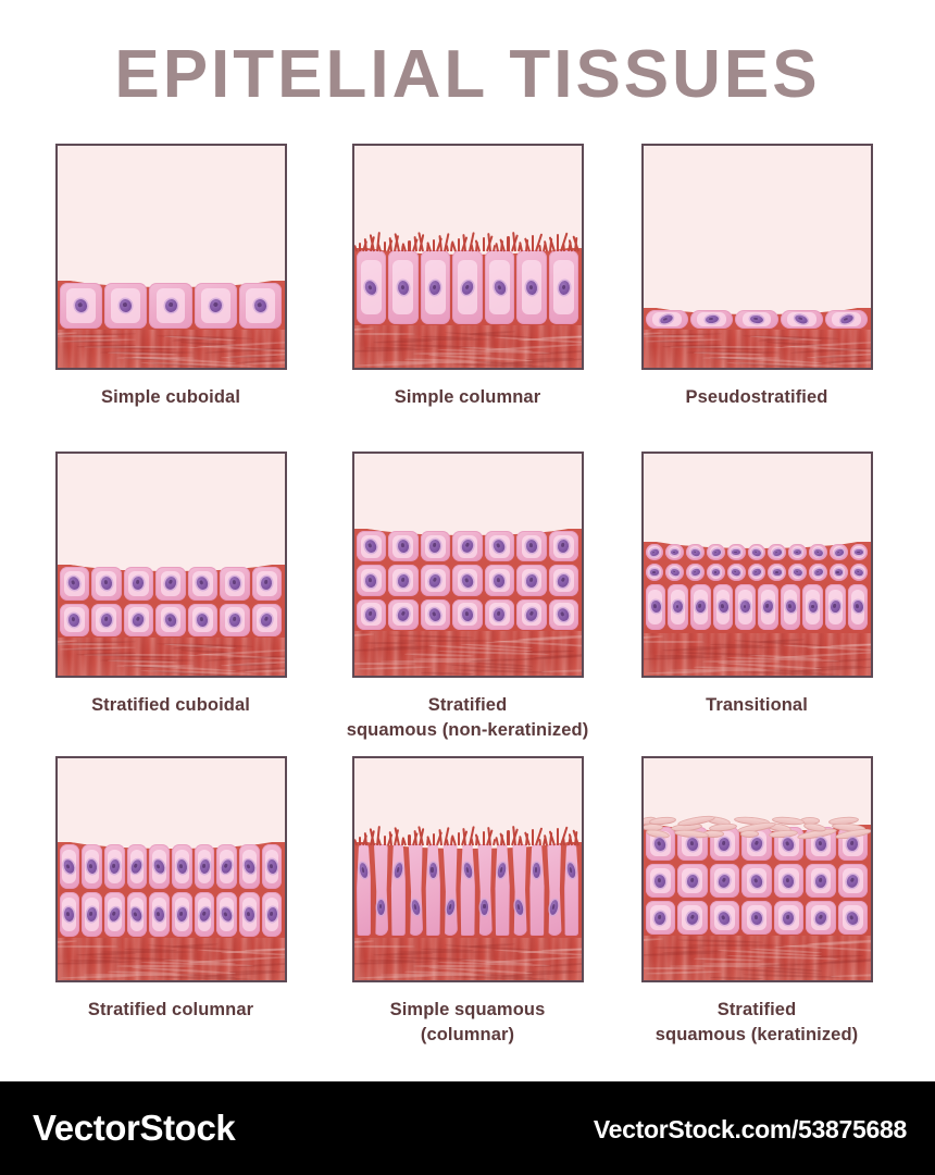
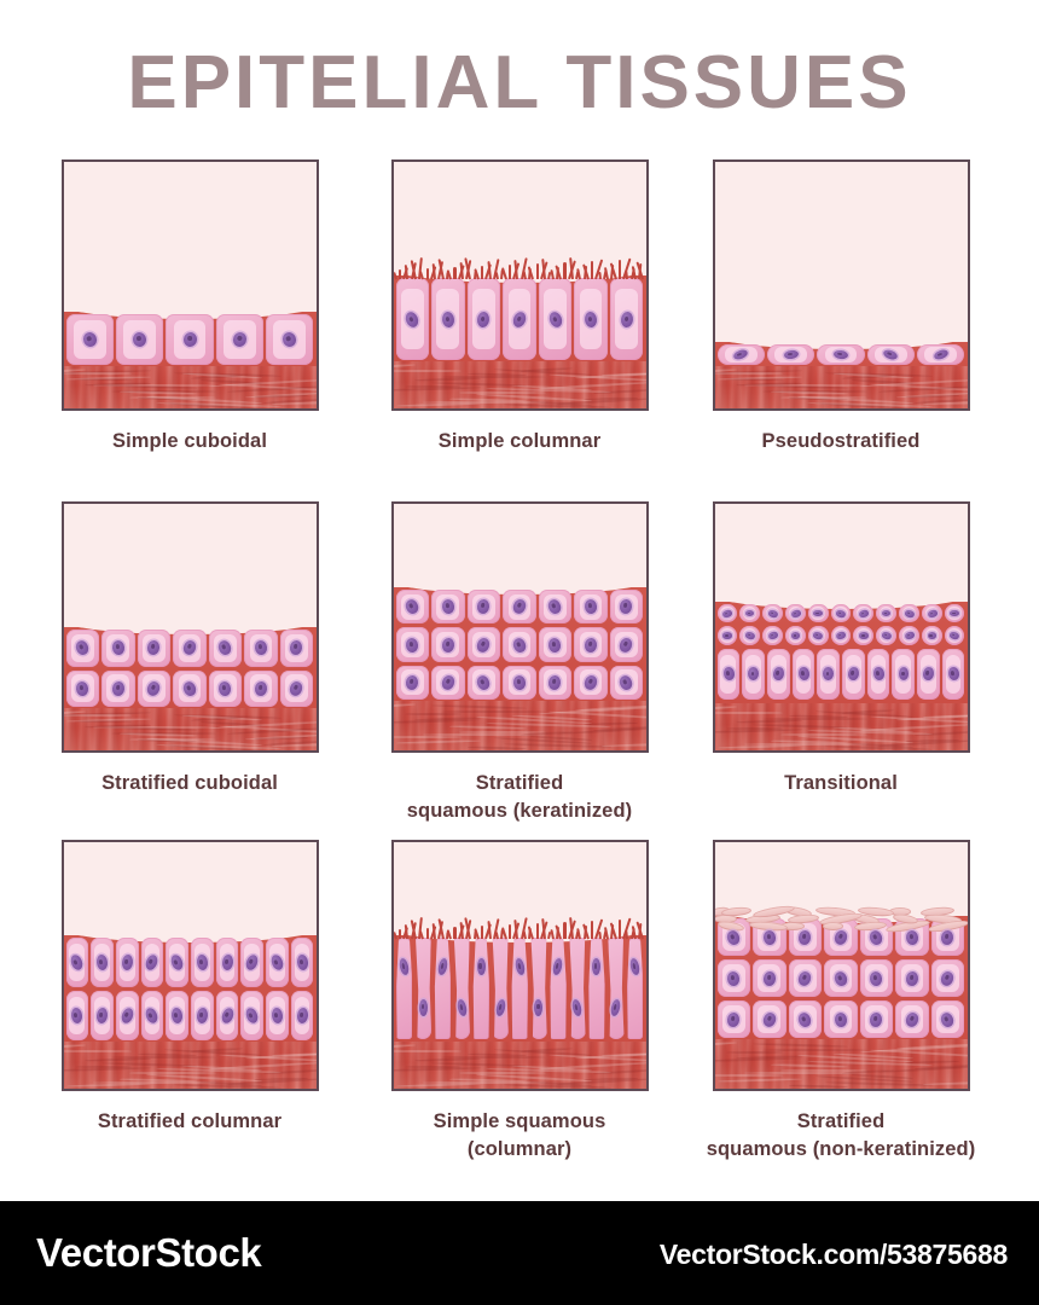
  EPITELIAL TISSUES
  Simple cuboidal
  Simple columnar
  Pseudostratified
  Stratified cuboidal
  Stratified
- squamous (non-keratinized)
+ squamous (keratinized)
  Transitional
  Stratified columnar
  Simple squamous
  (columnar)
  Stratified
- squamous (keratinized)
+ squamous (non-keratinized)
  VectorStock
  VectorStock.com/53875688
